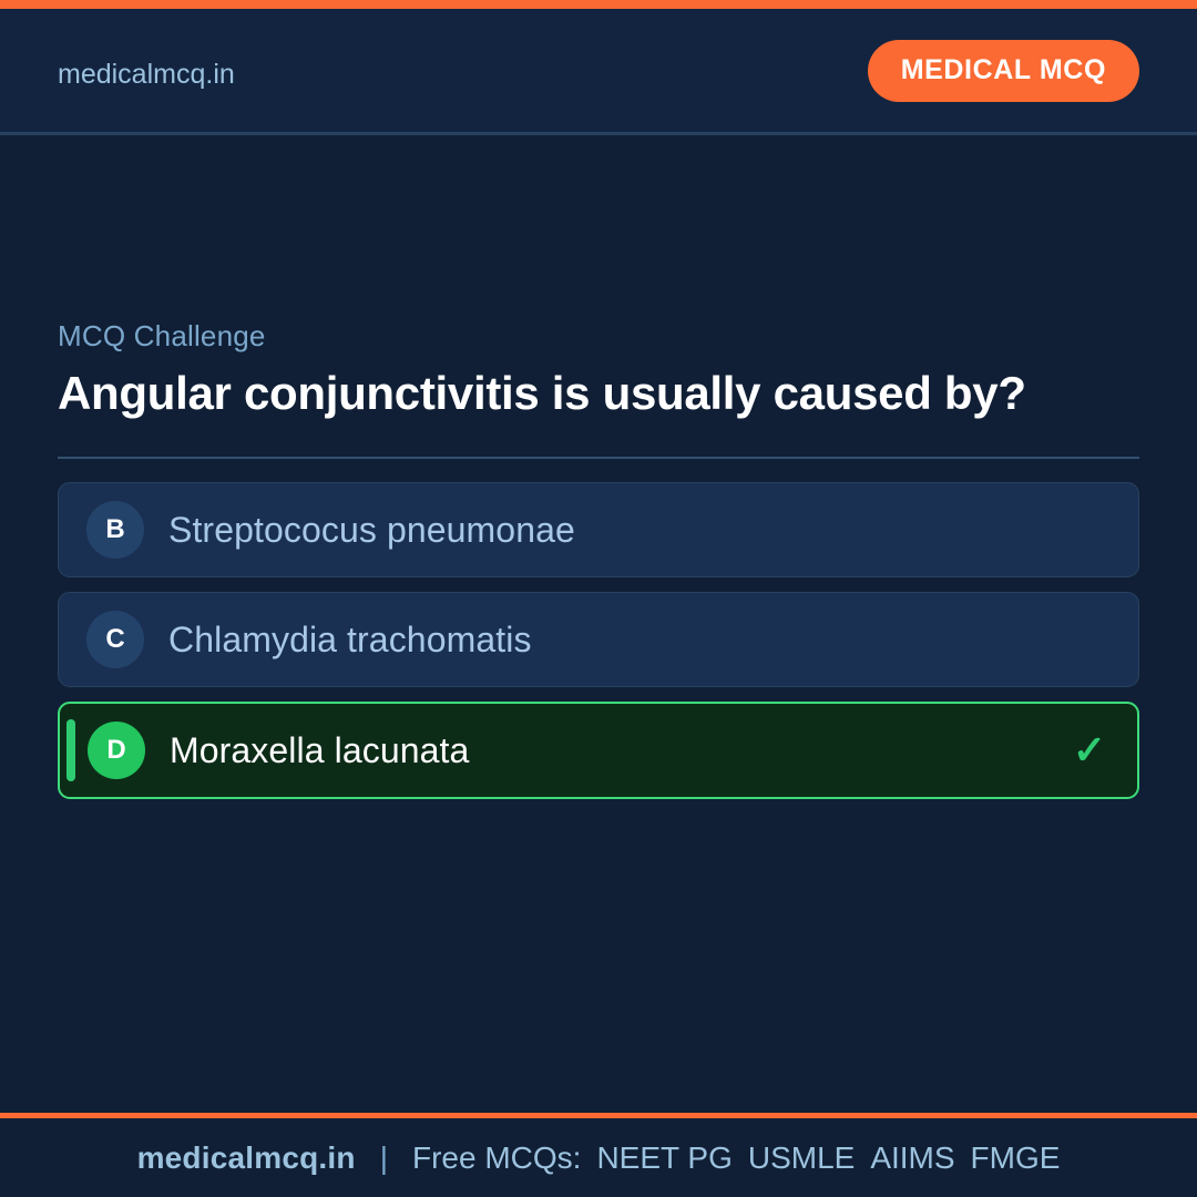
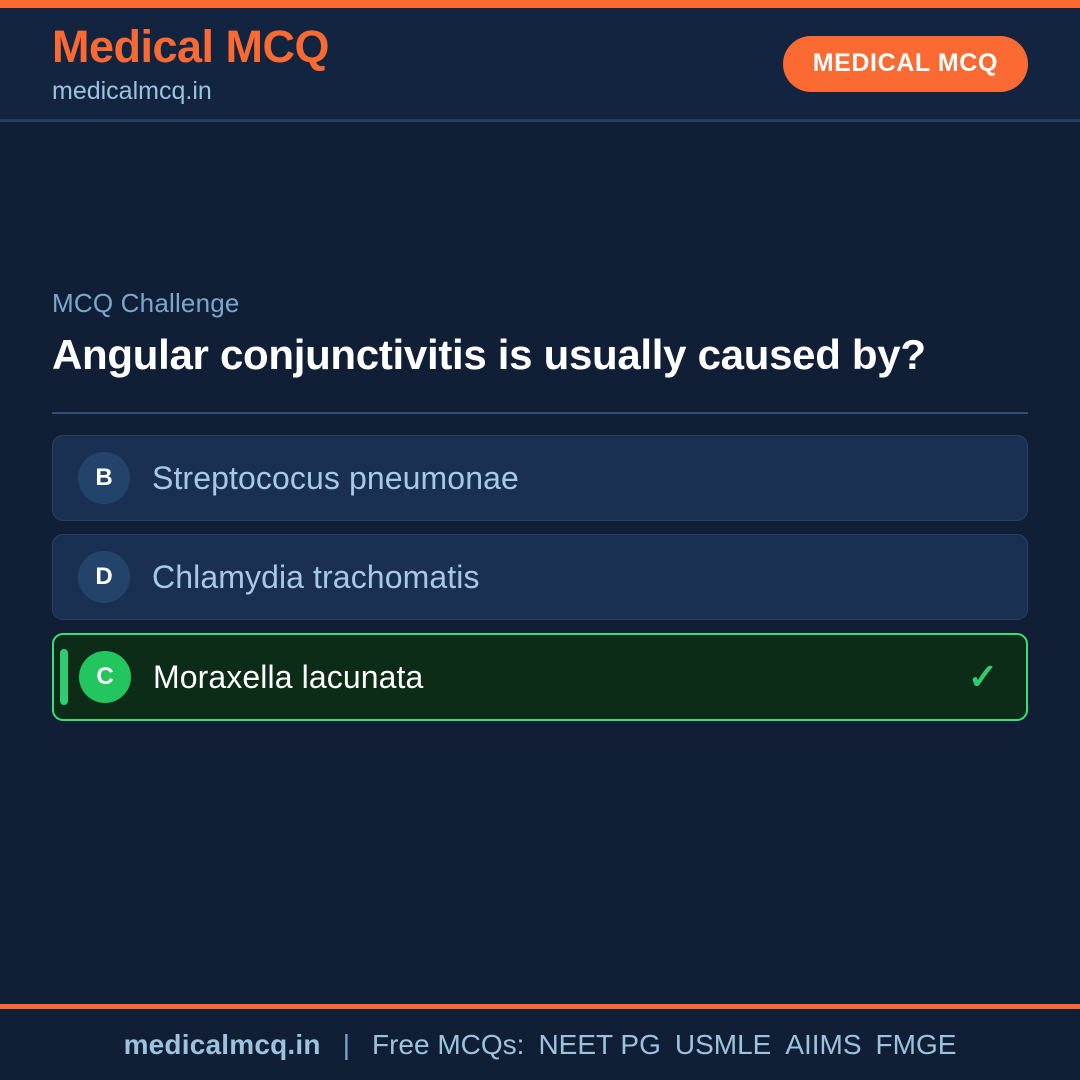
+ Medical MCQ
  medicalmcq.in
  MEDICAL MCQ
  MCQ Challenge
  Angular conjunctivitis is usually caused by?
  B
  Streptococus pneumonae
- C
+ D
  Chlamydia trachomatis
- D
+ C
  Moraxella lacunata
  ✓
  medicalmcq.in
  |
  Free MCQs:
  NEET PG
  USMLE
  AIIMS
  FMGE
